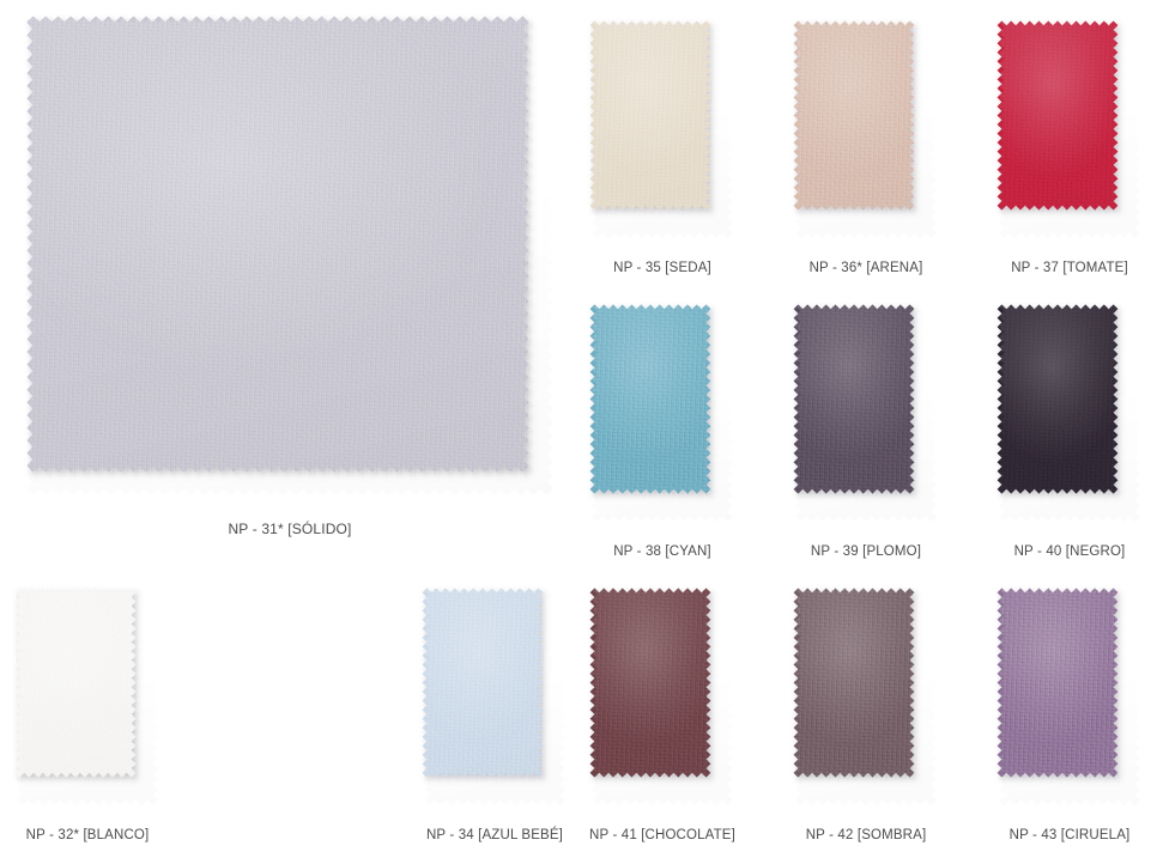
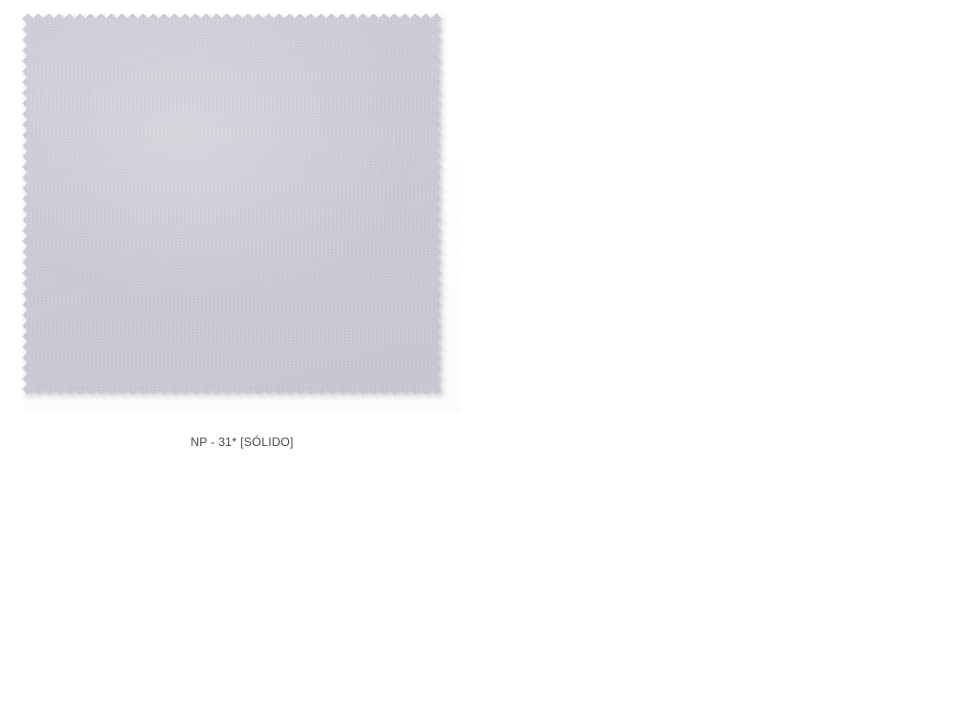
  NP - 31* [SÓLIDO]
- NP - 35 [SEDA]
- NP - 36* [ARENA]
- NP - 37 [TOMATE]
- NP - 38 [CYAN]
- NP - 39 [PLOMO]
- NP - 40 [NEGRO]
- NP - 32* [BLANCO]
- NP - 34 [AZUL BEBÉ]
- NP - 41 [CHOCOLATE]
- NP - 42 [SOMBRA]
- NP - 43 [CIRUELA]
